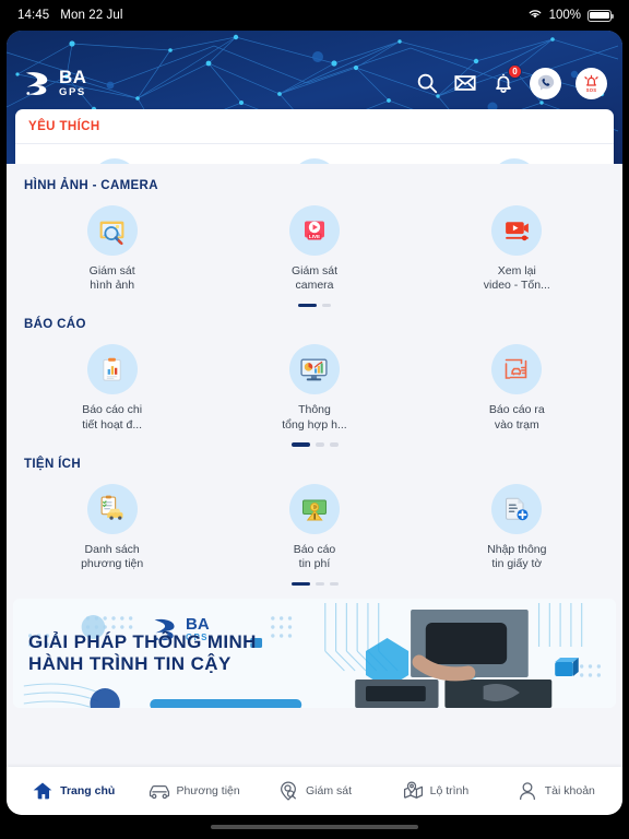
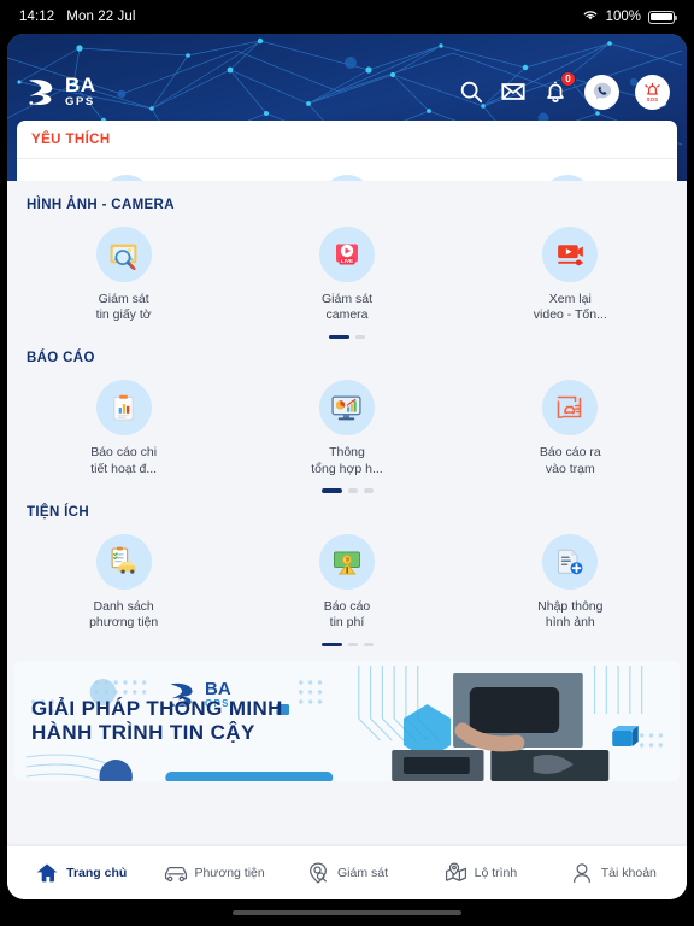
- 14:45
+ 14:12
  Mon 22 Jul
  100%
  BA
  GPS
  0
  YÊU THÍCH
  HÌNH ẢNH - CAMERA
  Giám sát
- hình ảnh
+ tin giấy tờ
  Giám sát
  camera
  Xem lại
  video - Tốn...
  BÁO CÁO
  Báo cáo chi
  tiết hoạt đ...
  Thông
  tổng hợp h...
  Báo cáo ra
  vào trạm
  TIỆN ÍCH
  Danh sách
  phương tiện
  Báo cáo
  tin phí
  Nhập thông
- tin giấy tờ
+ hình ảnh
  BA
  GPS
  GIẢI PHÁP THÔNG MINH
  HÀNH TRÌNH TIN CẬY
  Trang chủ
  Phương tiện
  Giám sát
  Lộ trình
  Tài khoản
